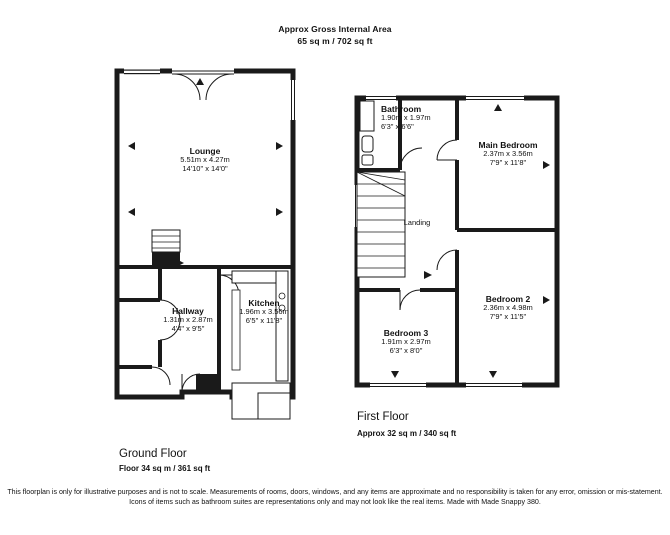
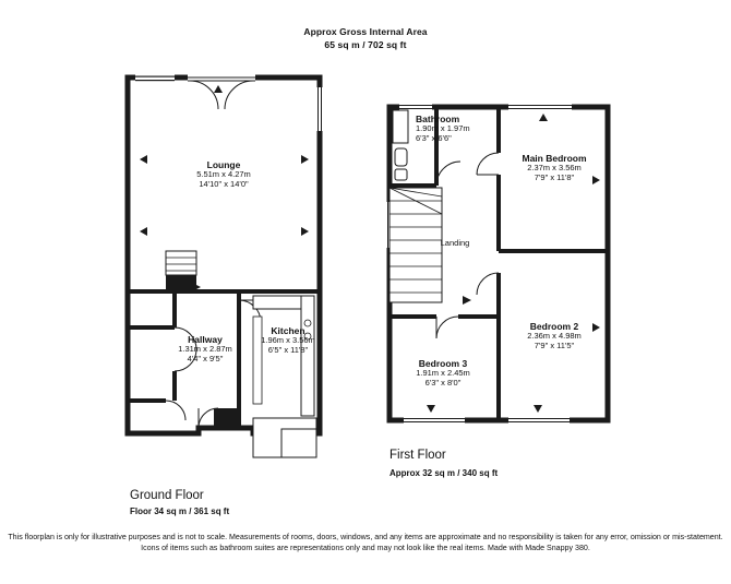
  Approx Gross Internal Area
  65 sq m / 702 sq ft
  Lounge
  5.51m x 4.27m
  14'10" x 14'0"
  Hallway
  1.31m x 2.87m
  4'4" x 9'5"
  Kitchen
  1.96m x 3.56m
  6'5" x 11'8"
  Bathroom
  1.90m x 1.97m
  6'3" x 6'6"
  Main Bedroom
  2.37m x 3.56m
  7'9" x 11'8"
  Landing
  Bedroom 2
  2.36m x 4.98m
  7'9" x 11'5"
  Bedroom 3
- 1.91m x 2.97m
+ 1.91m x 2.45m
  6'3" x 8'0"
  Ground Floor
  Floor 34 sq m / 361 sq ft
  First Floor
  Approx 32 sq m / 340 sq ft
  This floorplan is only for illustrative purposes and is not to scale. Measurements of rooms, doors, windows, and any items are approximate and no responsibility is taken for any error, omission or mis-statement. Icons of items such as bathroom suites are representations only and may not look like the real items. Made with Made Snappy 380.
